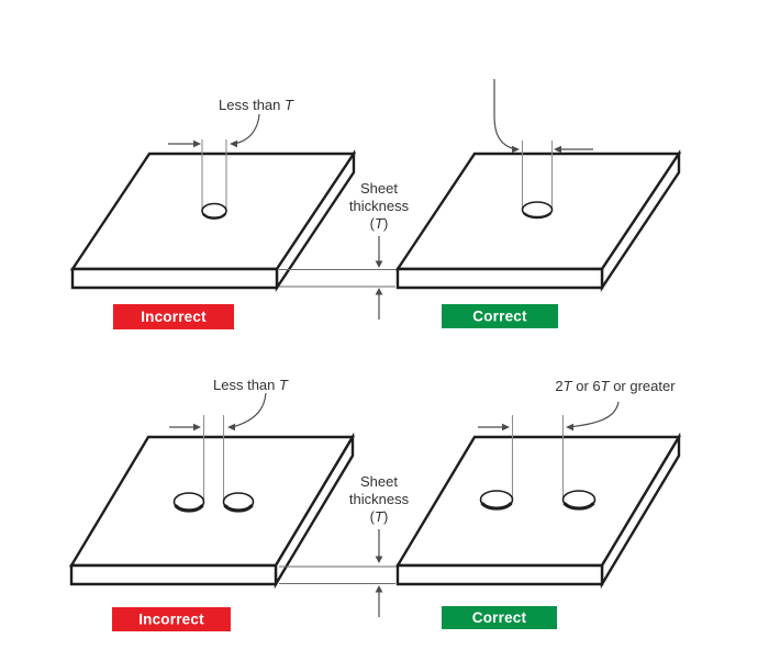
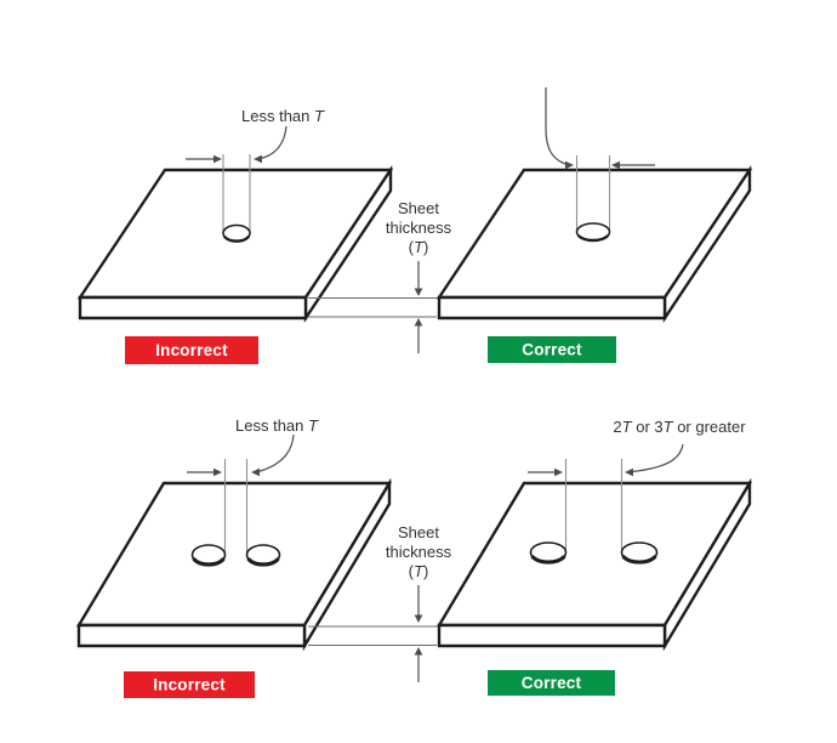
  Sheet
  thickness
  (T)
  Less than T
  Incorrect
  Correct
  Sheet
  thickness
  (T)
  Less than T
- 2T or 6T or greater
+ 2T or 3T or greater
  Incorrect
  Correct
